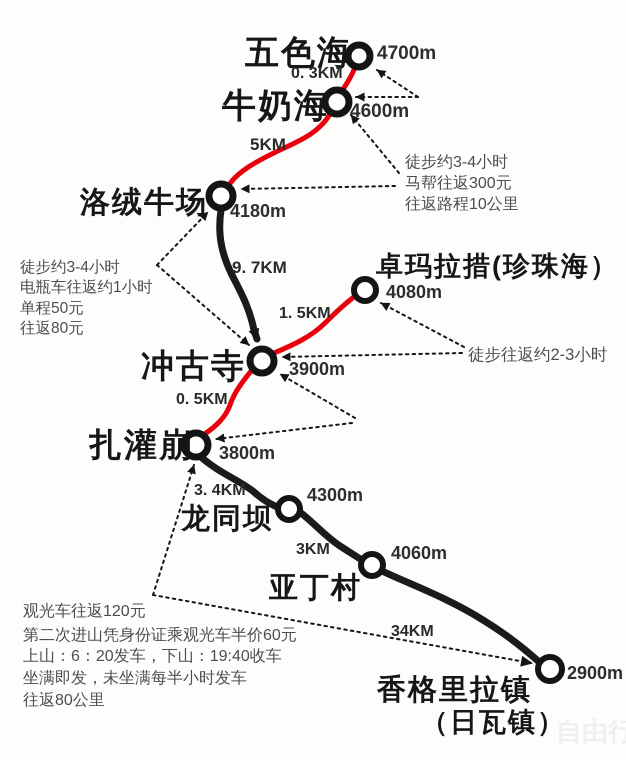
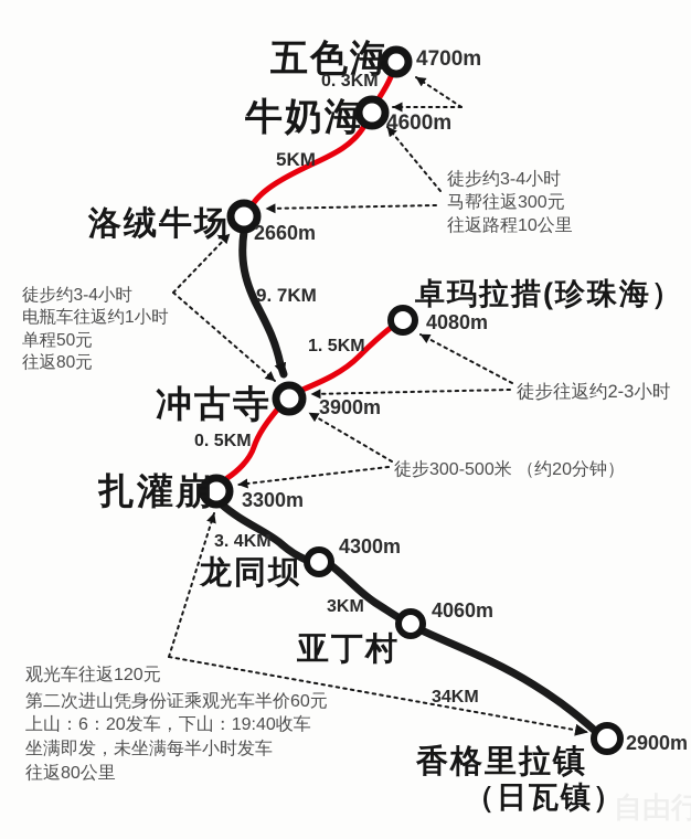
  五色海
  牛奶海
  洛绒牛场
  卓玛拉措(珍珠海）
  冲古寺
  扎灌崩
  龙同坝
  亚丁村
  香格里拉镇
  （日瓦镇）
  4700m
  4600m
- 4180m
+ 2660m
  4080m
  3900m
- 3800m
+ 3300m
  4300m
  4060m
  2900m
  0. 3KM
  5KM
  9. 7KM
  1. 5KM
  0. 5KM
  3. 4KM
  3KM
  34KM
  徒步约3-4小时
  马帮往返300元
  往返路程10公里
  徒步约3-4小时
  电瓶车往返约1小时
  单程50元
  往返80元
  徒步往返约2-3小时
+ 徒步300-500米 （约20分钟）
  观光车往返120元
  第二次进山凭身份证乘观光车半价60元
  上山：6：20发车，下山：19:40收车
  坐满即发，未坐满每半小时发车
  往返80公里
